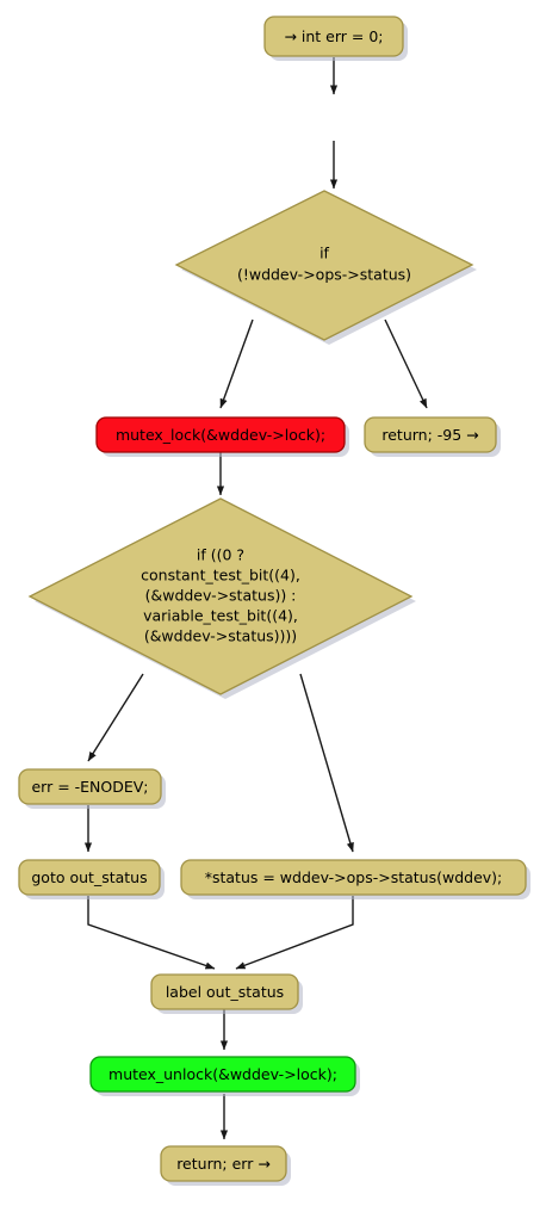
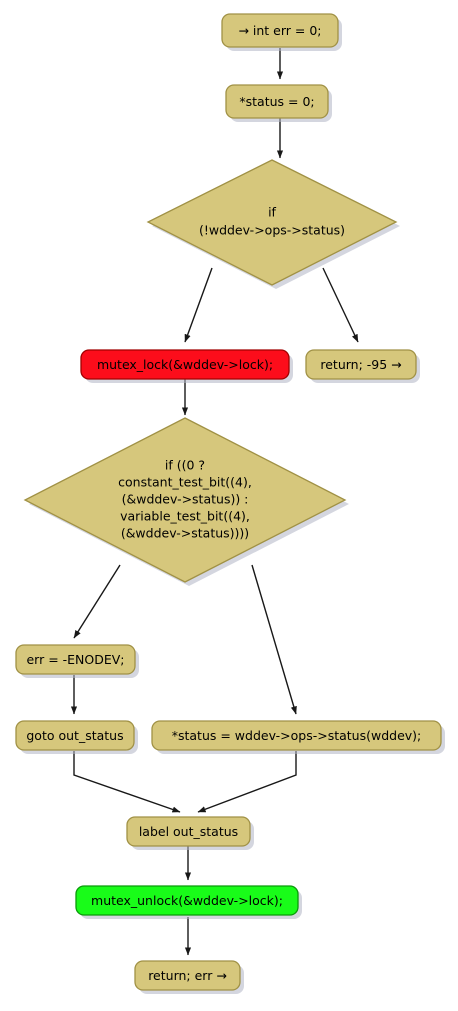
  → int err = 0;
+ *status = 0;
  if
  (!wddev->ops->status)
  mutex_lock(&wddev->lock);
  return; -95 →
  if ((0 ?
  constant_test_bit((4),
  (&wddev->status)) :
  variable_test_bit((4),
  (&wddev->status))))
  err = -ENODEV;
  goto out_status
  *status = wddev->ops->status(wddev);
  label out_status
  mutex_unlock(&wddev->lock);
  return; err →
